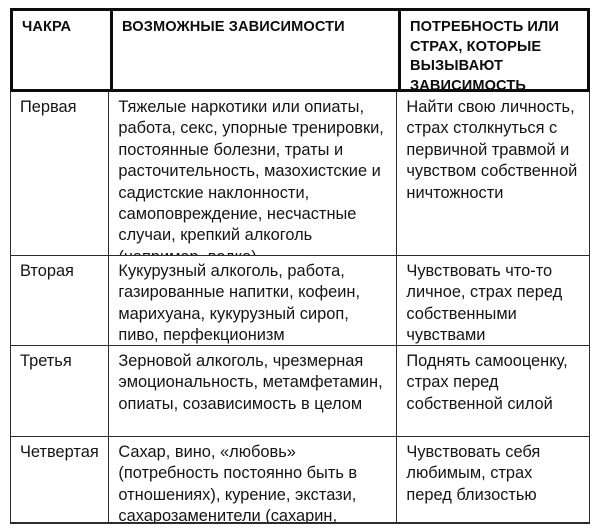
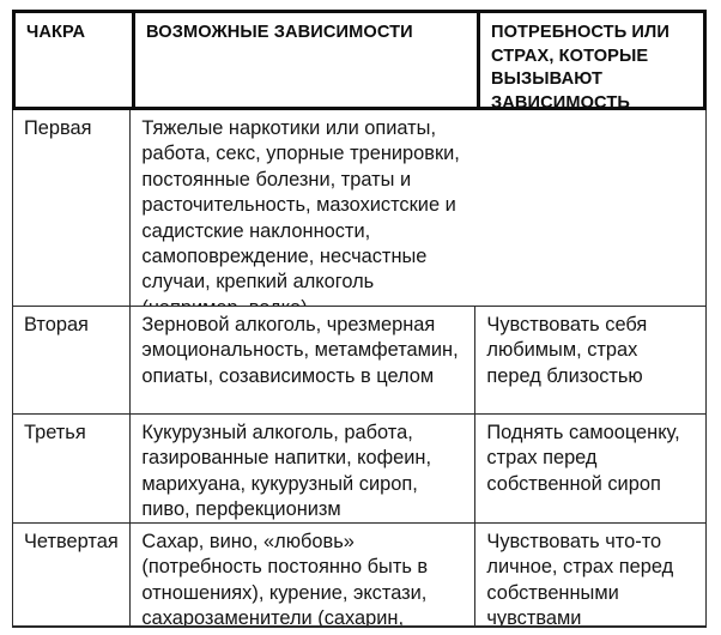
  ЧАКРА
  ВОЗМОЖНЫЕ ЗАВИСИМОСТИ
  ПОТРЕБНОСТЬ ИЛИ СТРАХ, КОТОРЫЕ ВЫЗЫВАЮТ ЗАВИСИМОСТЬ
  Первая
  Тяжелые наркотики или опиаты, работа, секс, упорные тренировки, постоянные болезни, траты и расточительность, мазохистские и садистские наклонности, самоповреждение, несчастные случаи, крепкий алкоголь
- Найти свою личность, страх столкнуться с первичной травмой и чувством собственной ничтожности
  Вторая
- Кукурузный алкоголь, работа, газированные напитки, кофеин, марихуана, кукурузный сироп, пиво, перфекционизм
+ Зерновой алкоголь, чрезмерная эмоциональность, метамфетамин, опиаты, созависимость в целом
- Чувствовать что-то личное, страх перед собственными чувствами
+ Чувствовать себя любимым, страх перед близостью
  Третья
- Зерновой алкоголь, чрезмерная эмоциональность, метамфетамин, опиаты, созависимость в целом
+ Кукурузный алкоголь, работа, газированные напитки, кофеин, марихуана, кукурузный сироп, пиво, перфекционизм
- Поднять самооценку, страх перед собственной силой
+ Поднять самооценку, страх перед собственной сироп
  Четвертая
  Сахар, вино, «любовь» (потребность постоянно быть в отношениях), курение, экстази, сахарозаменители (сахарин,
- Чувствовать себя любимым, страх перед близостью
+ Чувствовать что-то личное, страх перед собственными чувствами
